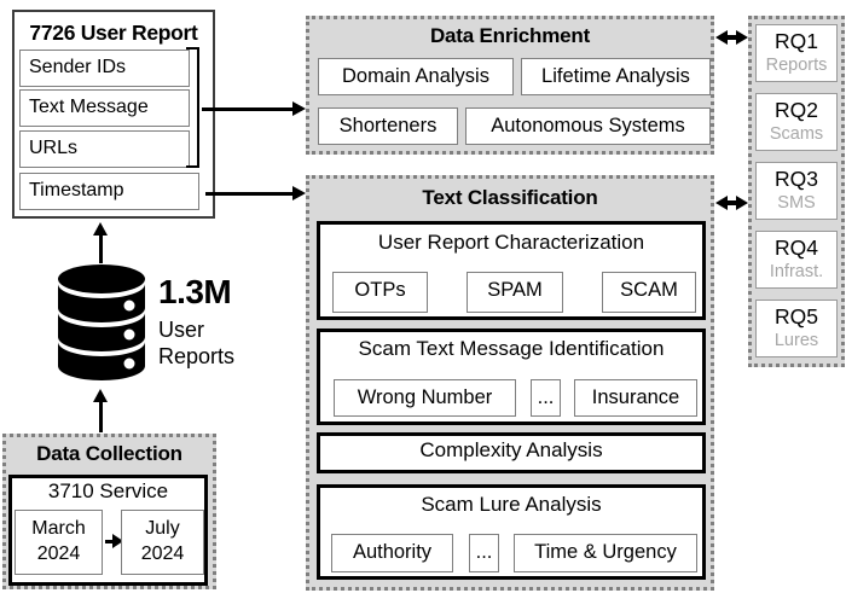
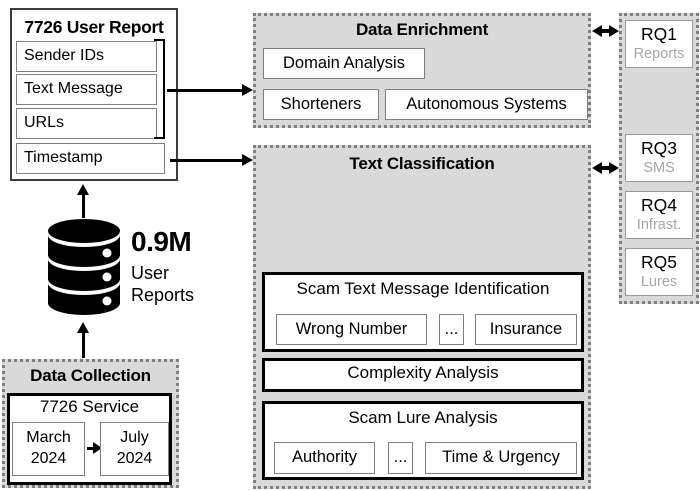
  7726 User Report
  Sender IDs
  Text Message
  URLs
  Timestamp
- 1.3M
+ 0.9M
  User
  Reports
  Data Collection
- 3710 Service
+ 7726 Service
  March
  2024
  July
  2024
  Data Enrichment
  Domain Analysis
- Lifetime Analysis
  Shorteners
  Autonomous Systems
  Text Classification
- User Report Characterization
- OTPs
- SPAM
- SCAM
  Scam Text Message Identification
  Wrong Number
  ...
  Insurance
  Complexity Analysis
  Scam Lure Analysis
  Authority
  ...
  Time & Urgency
  RQ1
  Reports
- RQ2
- Scams
  RQ3
  SMS
  RQ4
  Infrast.
  RQ5
  Lures
